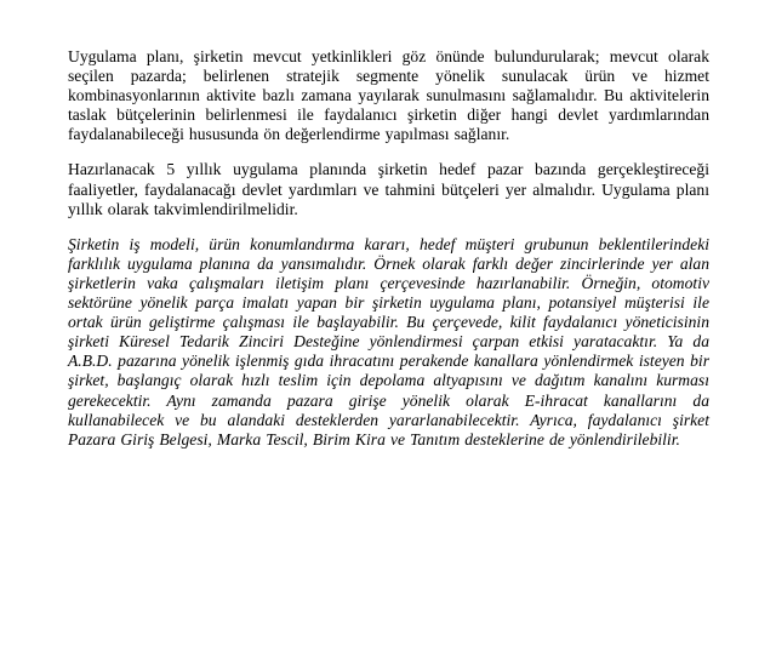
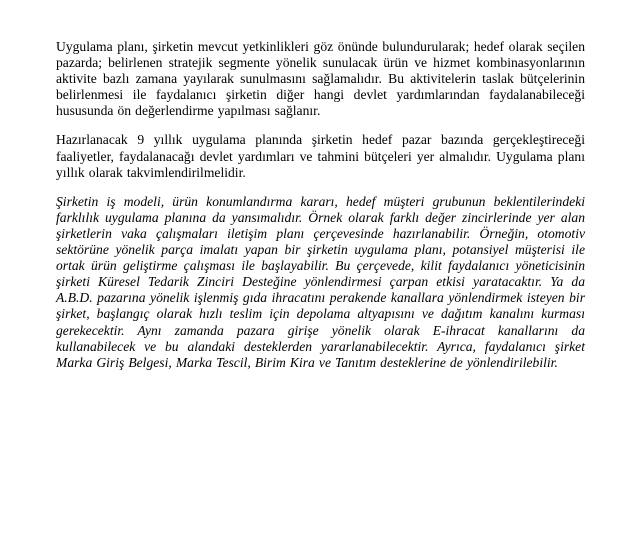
- Uygulama planı, şirketin mevcut yetkinlikleri göz önünde bulundurularak; mevcut olarak seçilen pazarda; belirlenen stratejik segmente yönelik sunulacak ürün ve hizmet kombinasyonlarının aktivite bazlı zamana yayılarak sunulmasını sağlamalıdır. Bu aktivitelerin taslak bütçelerinin belirlenmesi ile faydalanıcı şirketin diğer hangi devlet yardımlarından faydalanabileceği hususunda ön değerlendirme yapılması sağlanır.
+ Uygulama planı, şirketin mevcut yetkinlikleri göz önünde bulundurularak; hedef olarak seçilen pazarda; belirlenen stratejik segmente yönelik sunulacak ürün ve hizmet kombinasyonlarının aktivite bazlı zamana yayılarak sunulmasını sağlamalıdır. Bu aktivitelerin taslak bütçelerinin belirlenmesi ile faydalanıcı şirketin diğer hangi devlet yardımlarından faydalanabileceği hususunda ön değerlendirme yapılması sağlanır.
- Hazırlanacak 5 yıllık uygulama planında şirketin hedef pazar bazında gerçekleştireceği faaliyetler, faydalanacağı devlet yardımları ve tahmini bütçeleri yer almalıdır. Uygulama planı yıllık olarak takvimlendirilmelidir.
+ Hazırlanacak 9 yıllık uygulama planında şirketin hedef pazar bazında gerçekleştireceği faaliyetler, faydalanacağı devlet yardımları ve tahmini bütçeleri yer almalıdır. Uygulama planı yıllık olarak takvimlendirilmelidir.
- Şirketin iş modeli, ürün konumlandırma kararı, hedef müşteri grubunun beklentilerindeki farklılık uygulama planına da yansımalıdır. Örnek olarak farklı değer zincirlerinde yer alan şirketlerin vaka çalışmaları iletişim planı çerçevesinde hazırlanabilir. Örneğin, otomotiv sektörüne yönelik parça imalatı yapan bir şirketin uygulama planı, potansiyel müşterisi ile ortak ürün geliştirme çalışması ile başlayabilir. Bu çerçevede, kilit faydalanıcı yöneticisinin şirketi Küresel Tedarik Zinciri Desteğine yönlendirmesi çarpan etkisi yaratacaktır. Ya da A.B.D. pazarına yönelik işlenmiş gıda ihracatını perakende kanallara yönlendirmek isteyen bir şirket, başlangıç olarak hızlı teslim için depolama altyapısını ve dağıtım kanalını kurması gerekecektir. Aynı zamanda pazara girişe yönelik olarak E-ihracat kanallarını da kullanabilecek ve bu alandaki desteklerden yararlanabilecektir. Ayrıca, faydalanıcı şirket Pazara Giriş Belgesi, Marka Tescil, Birim Kira ve Tanıtım desteklerine de yönlendirilebilir.
+ Şirketin iş modeli, ürün konumlandırma kararı, hedef müşteri grubunun beklentilerindeki farklılık uygulama planına da yansımalıdır. Örnek olarak farklı değer zincirlerinde yer alan şirketlerin vaka çalışmaları iletişim planı çerçevesinde hazırlanabilir. Örneğin, otomotiv sektörüne yönelik parça imalatı yapan bir şirketin uygulama planı, potansiyel müşterisi ile ortak ürün geliştirme çalışması ile başlayabilir. Bu çerçevede, kilit faydalanıcı yöneticisinin şirketi Küresel Tedarik Zinciri Desteğine yönlendirmesi çarpan etkisi yaratacaktır. Ya da A.B.D. pazarına yönelik işlenmiş gıda ihracatını perakende kanallara yönlendirmek isteyen bir şirket, başlangıç olarak hızlı teslim için depolama altyapısını ve dağıtım kanalını kurması gerekecektir. Aynı zamanda pazara girişe yönelik olarak E-ihracat kanallarını da kullanabilecek ve bu alandaki desteklerden yararlanabilecektir. Ayrıca, faydalanıcı şirket Marka Giriş Belgesi, Marka Tescil, Birim Kira ve Tanıtım desteklerine de yönlendirilebilir.
